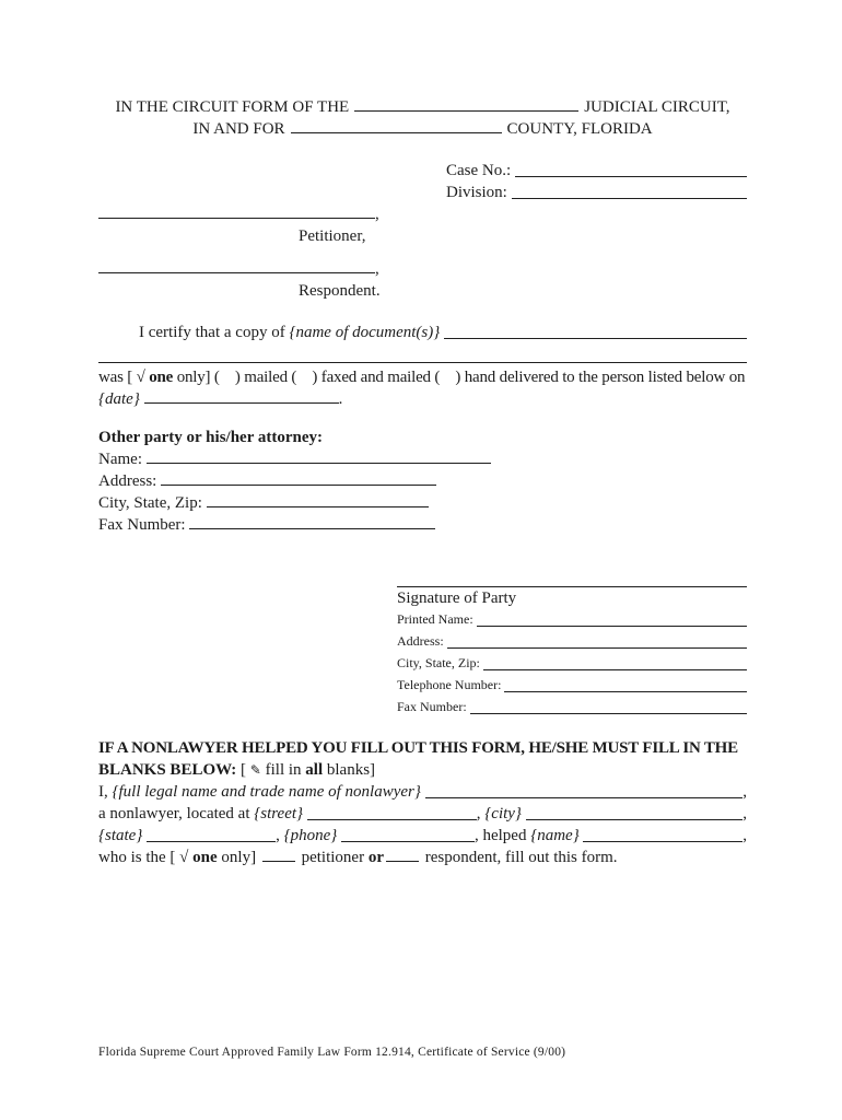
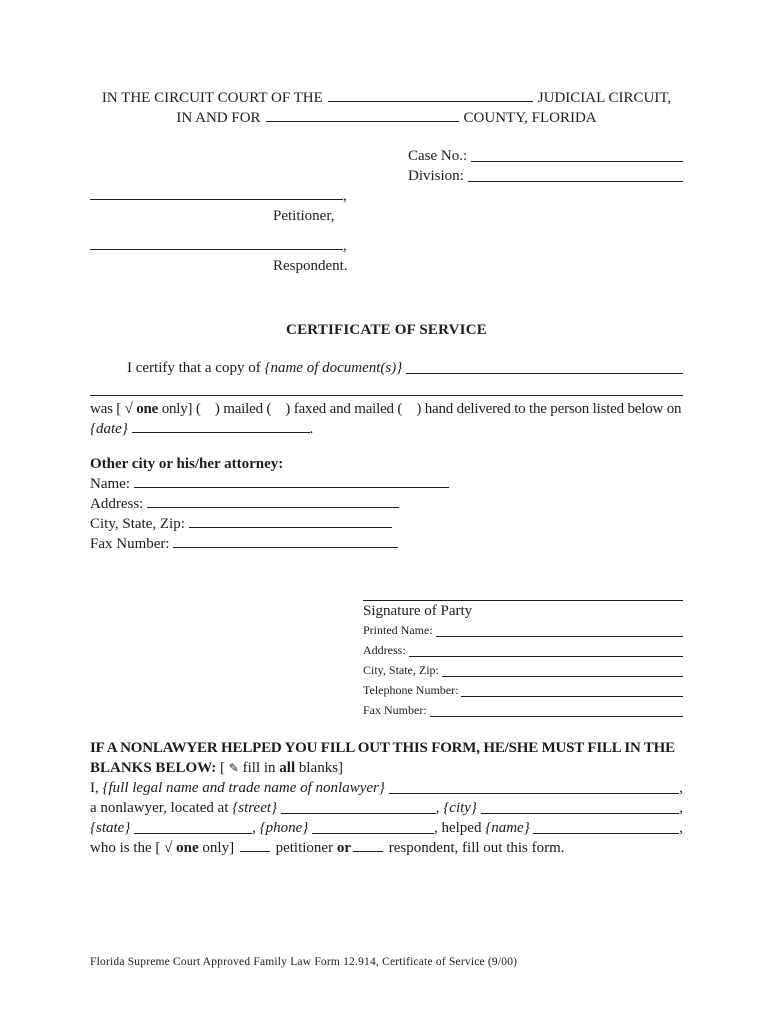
- IN THE CIRCUIT FORM OF THE JUDICIAL CIRCUIT,
+ IN THE CIRCUIT COURT OF THE JUDICIAL CIRCUIT,
  IN AND FOR COUNTY, FLORIDA
  Case No.:
  Division:
  ,
  Petitioner,
  ,
  Respondent.
+ CERTIFICATE OF SERVICE
  I certify that a copy of
  {name of document(s)}
  was [ √ one only] ( ) mailed ( ) faxed and mailed ( ) hand delivered to the person listed below on
  {date} .
- Other party or his/her attorney:
+ Other city or his/her attorney:
  Name:
  Address:
  City, State, Zip:
  Fax Number:
  Signature of Party
  Printed Name:
  Address:
  City, State, Zip:
  Telephone Number:
  Fax Number:
  IF A NONLAWYER HELPED YOU FILL OUT THIS FORM, HE/SHE MUST FILL IN THE
  BLANKS BELOW: [ ✎ fill in all blanks]
  I,
  {full legal name and trade name of nonlawyer}
  ,
  a nonlawyer, located at
  {street}
  ,
  {city}
  ,
  {state}
  ,
  {phone}
  , helped
  {name}
  ,
  who is the [ √ one only] petitioner or respondent, fill out this form.
  Florida Supreme Court Approved Family Law Form 12.914, Certificate of Service (9/00)
